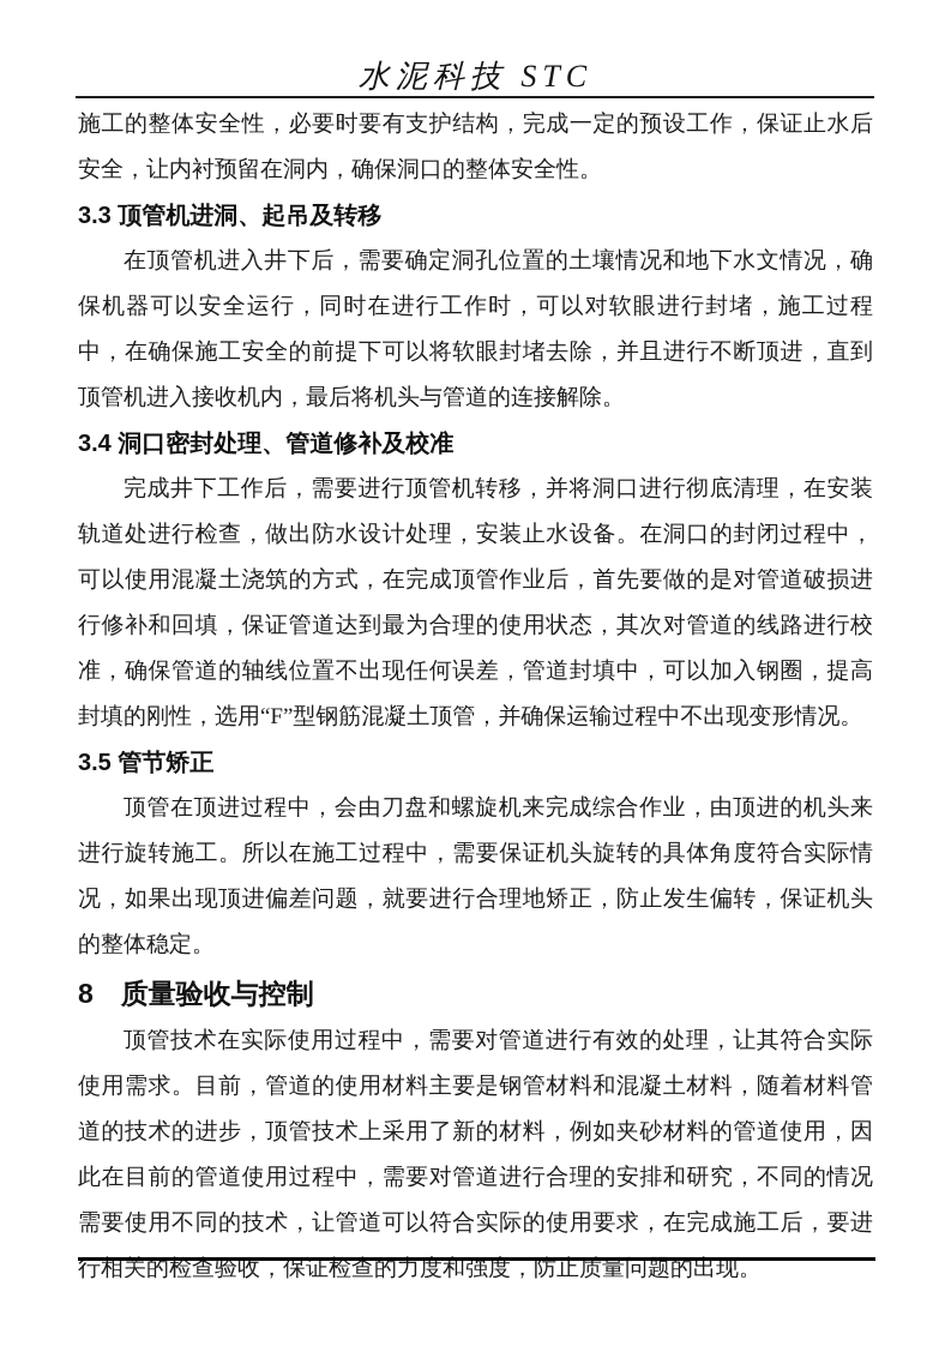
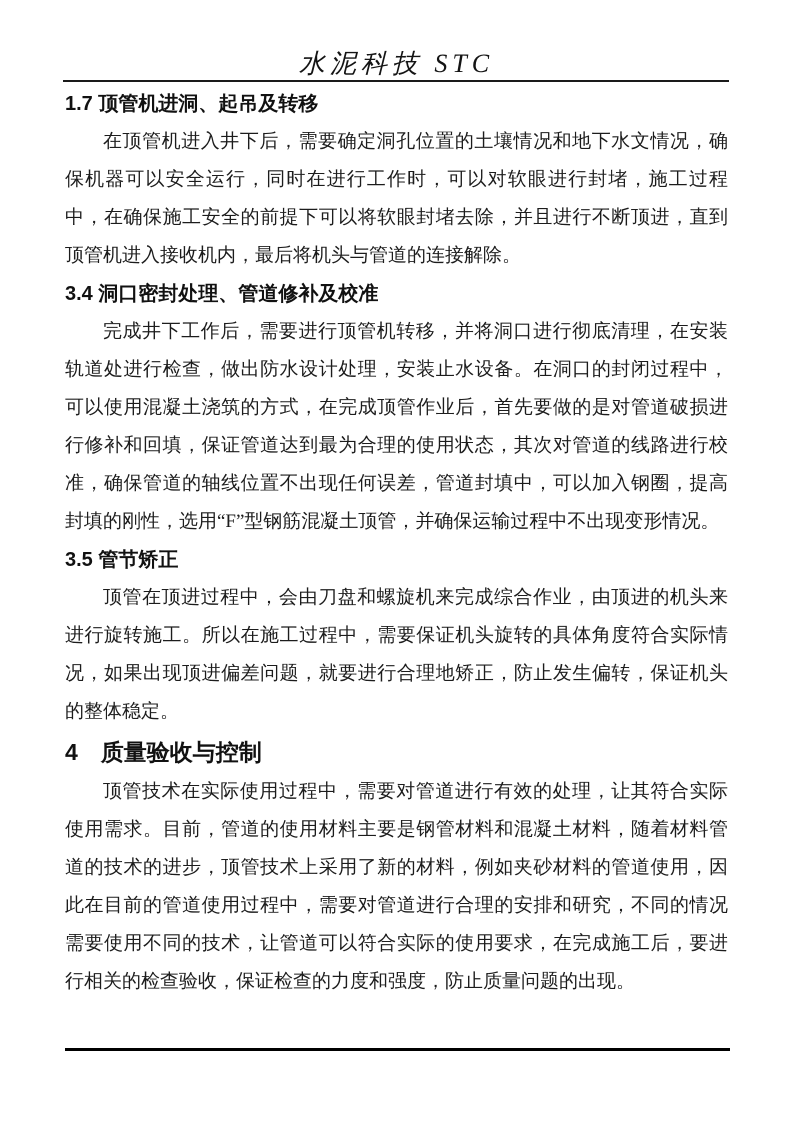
  水泥科技 STC
- 施工的整体安全性，必要时要有支护结构，完成一定的预设工作，保证止水后安全，让内衬预留在洞内，确保洞口的整体安全性。
- 3.3 顶管机进洞、起吊及转移
+ 1.7 顶管机进洞、起吊及转移
  在顶管机进入井下后，需要确定洞孔位置的土壤情况和地下水文情况，确保机器可以安全运行，同时在进行工作时，可以对软眼进行封堵，施工过程中，在确保施工安全的前提下可以将软眼封堵去除，并且进行不断顶进，直到顶管机进入接收机内，最后将机头与管道的连接解除。
  3.4 洞口密封处理、管道修补及校准
  完成井下工作后，需要进行顶管机转移，并将洞口进行彻底清理，在安装轨道处进行检查，做出防水设计处理，安装止水设备。在洞口的封闭过程中，可以使用混凝土浇筑的方式，在完成顶管作业后，首先要做的是对管道破损进行修补和回填，保证管道达到最为合理的使用状态，其次对管道的线路进行校准，确保管道的轴线位置不出现任何误差，管道封填中，可以加入钢圈，提高封填的刚性，选用“F”型钢筋混凝土顶管，并确保运输过程中不出现变形情况。
  3.5 管节矫正
  顶管在顶进过程中，会由刀盘和螺旋机来完成综合作业，由顶进的机头来进行旋转施工。所以在施工过程中，需要保证机头旋转的具体角度符合实际情况，如果出现顶进偏差问题，就要进行合理地矫正，防止发生偏转，保证机头的整体稳定。
- 8 质量验收与控制
+ 4 质量验收与控制
  顶管技术在实际使用过程中，需要对管道进行有效的处理，让其符合实际使用需求。目前，管道的使用材料主要是钢管材料和混凝土材料，随着材料管道的技术的进步，顶管技术上采用了新的材料，例如夹砂材料的管道使用，因此在目前的管道使用过程中，需要对管道进行合理的安排和研究，不同的情况需要使用不同的技术，让管道可以符合实际的使用要求，在完成施工后，要进行相关的检查验收，保证检查的力度和强度，防止质量问题的出现。
